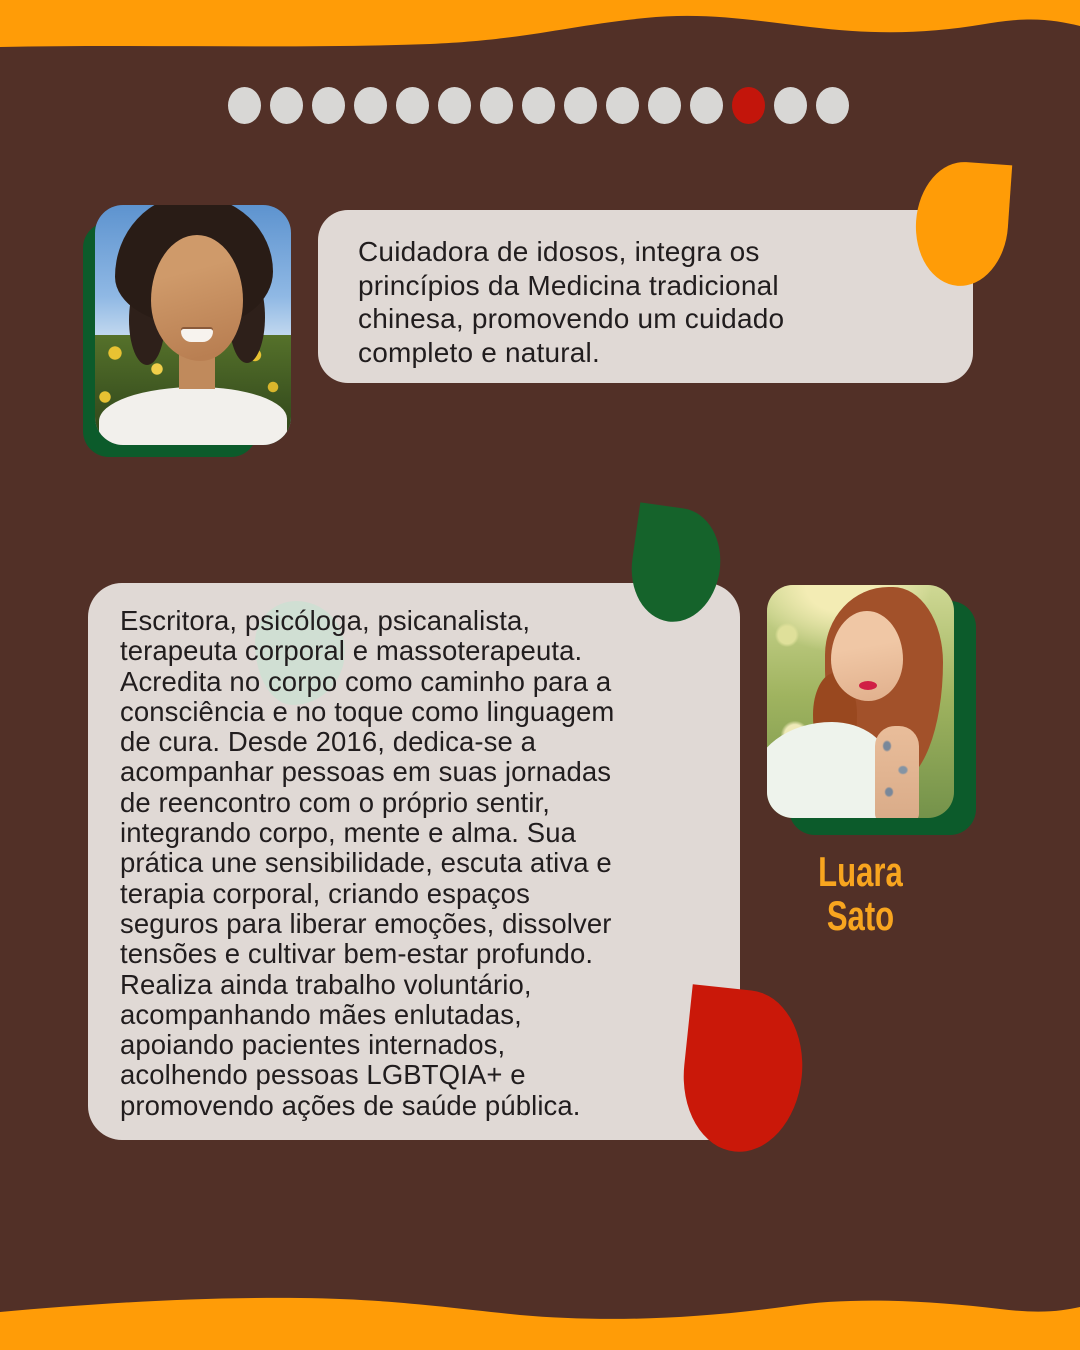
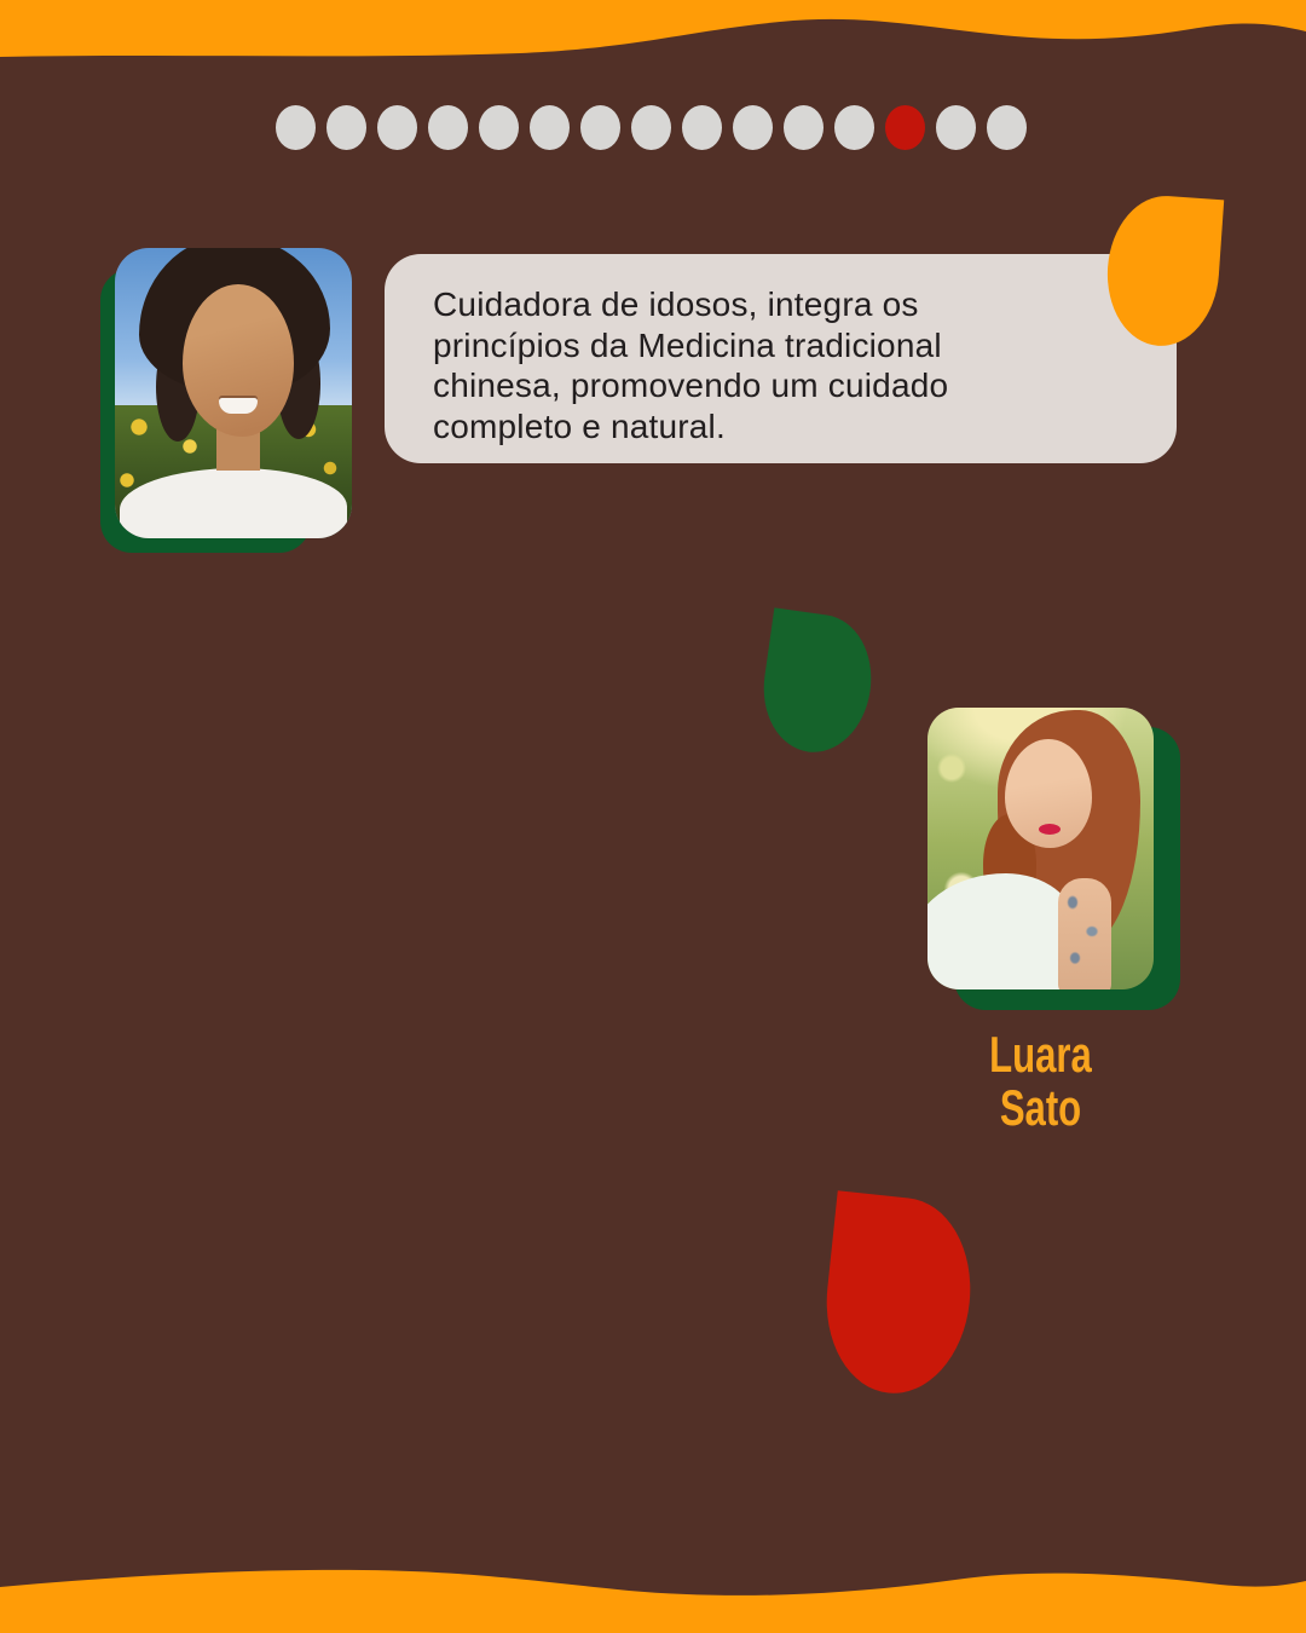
  Cuidadora de idosos, integra os
  princípios da Medicina tradicional
  chinesa, promovendo um cuidado
  completo e natural.
- Escritora, psicóloga, psicanalista,
- terapeuta corporal e massoterapeuta.
- Acredita no corpo como caminho para a
- consciência e no toque como linguagem
- de cura. Desde 2016, dedica-se a
- acompanhar pessoas em suas jornadas
- de reencontro com o próprio sentir,
- integrando corpo, mente e alma. Sua
- prática une sensibilidade, escuta ativa e
- terapia corporal, criando espaços
- seguros para liberar emoções, dissolver
- tensões e cultivar bem-estar profundo.
- Realiza ainda trabalho voluntário,
- acompanhando mães enlutadas,
- apoiando pacientes internados,
- acolhendo pessoas LGBTQIA+ e
- promovendo ações de saúde pública.
  Luara
  Sato
